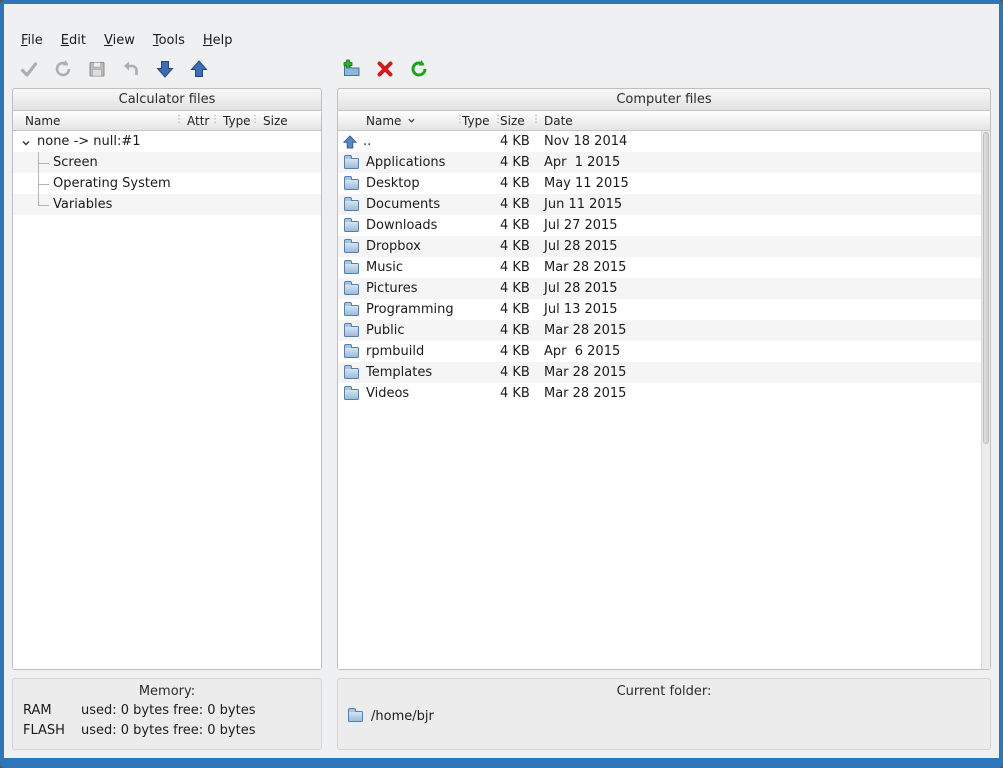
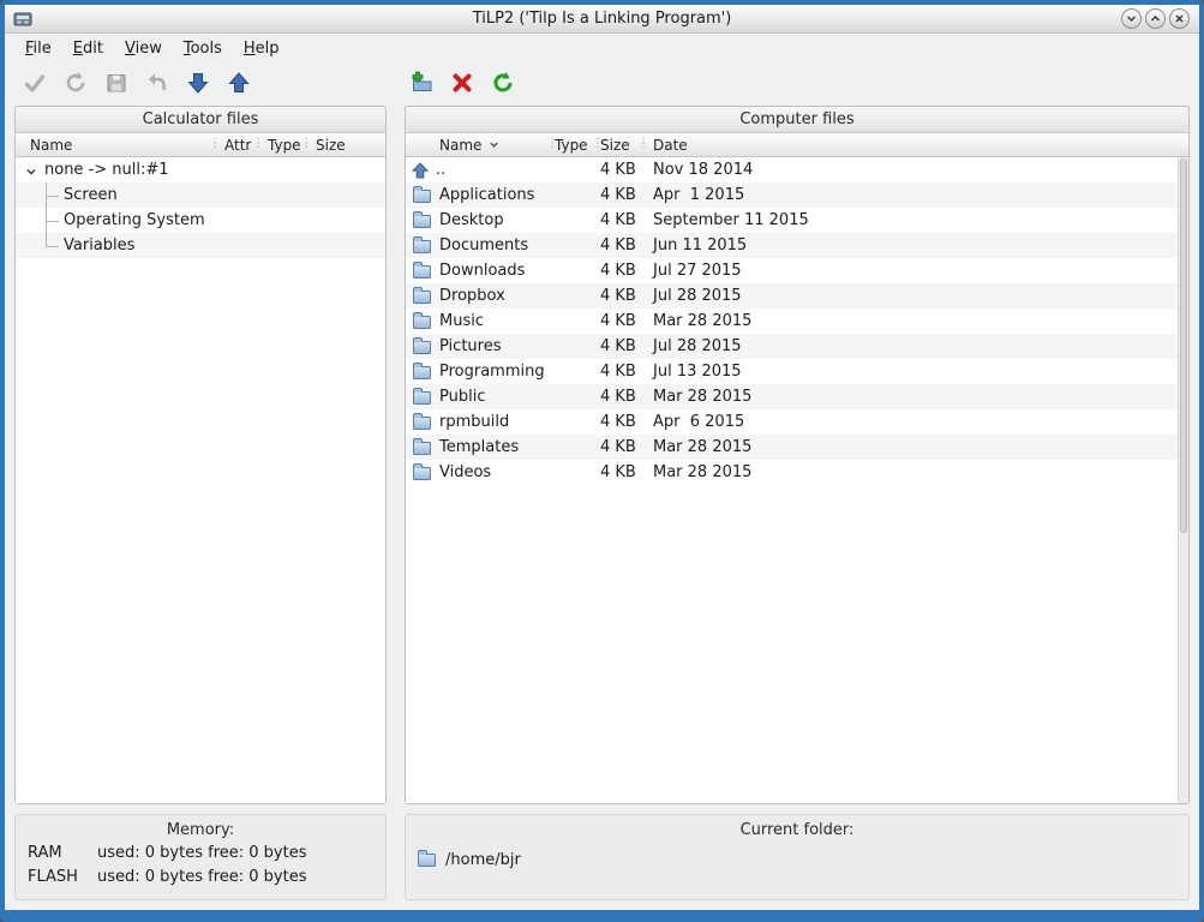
+ TiLP2 ('Tilp Is a Linking Program')
  File
  Edit
  View
  Tools
  Help
  Calculator files
  Name
  Attr
  Type
  Size
  none -> null:#1
  Screen
  Operating System
  Variables
  Computer files
  Name
  Type
  Size
  Date
  ..
  4 KB
  Nov 18 2014
  Applications
  4 KB
  Apr 1 2015
  Desktop
  4 KB
- May 11 2015
+ September 11 2015
  Documents
  4 KB
  Jun 11 2015
  Downloads
  4 KB
  Jul 27 2015
  Dropbox
  4 KB
  Jul 28 2015
  Music
  4 KB
  Mar 28 2015
  Pictures
  4 KB
  Jul 28 2015
  Programming
  4 KB
  Jul 13 2015
  Public
  4 KB
  Mar 28 2015
  rpmbuild
  4 KB
  Apr 6 2015
  Templates
  4 KB
  Mar 28 2015
  Videos
  4 KB
  Mar 28 2015
  Memory:
  RAM
  used: 0 bytes free: 0 bytes
  FLASH
  used: 0 bytes free: 0 bytes
  Current folder:
  /home/bjr
